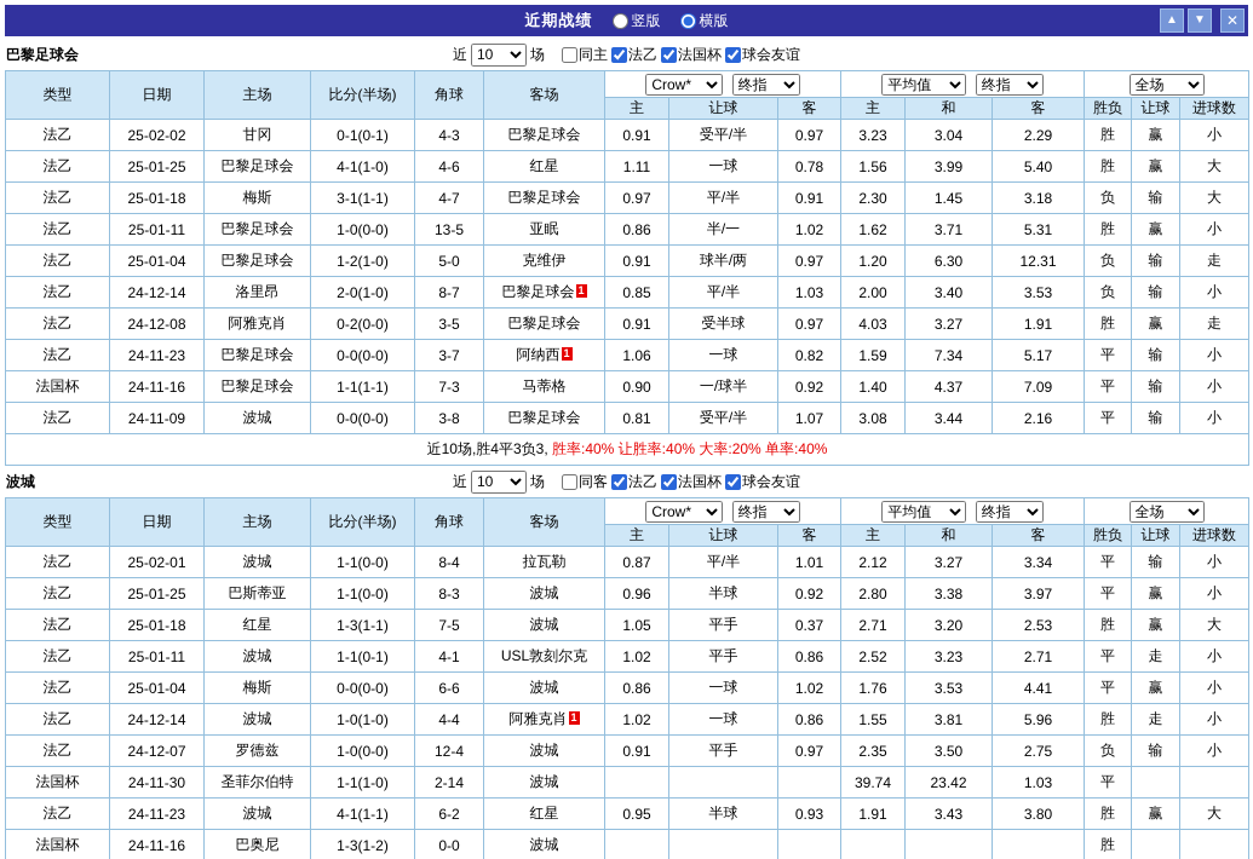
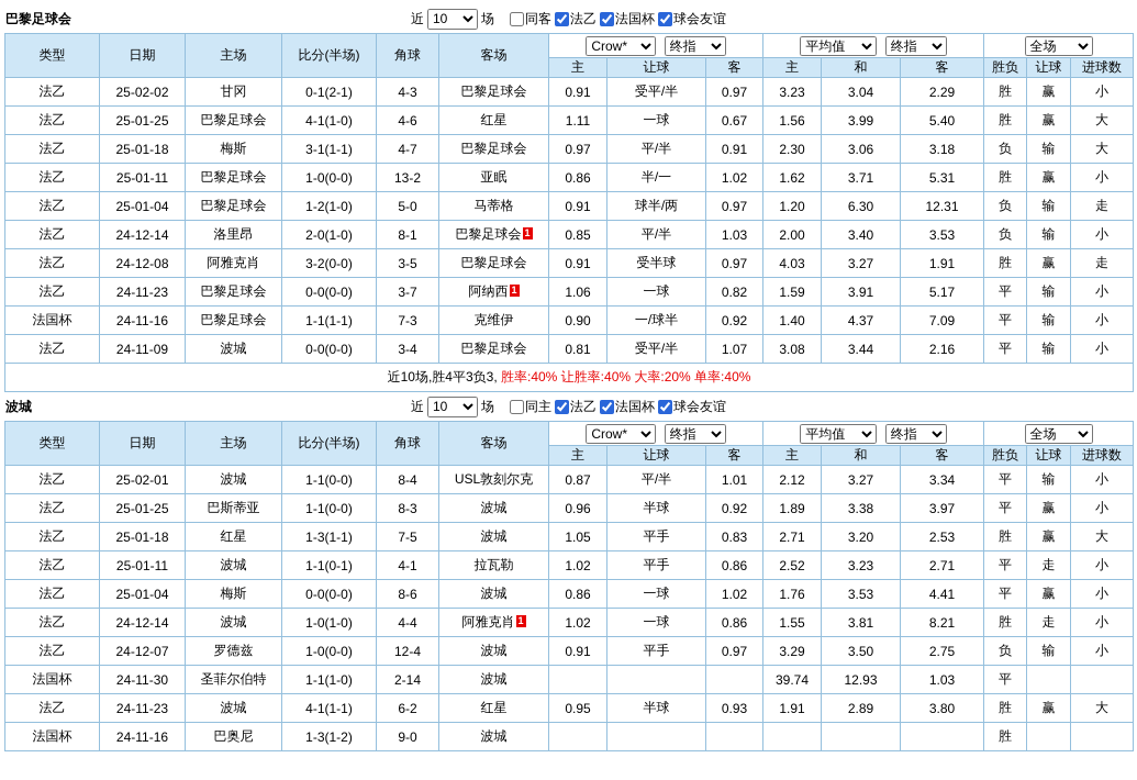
- 近期战绩
- 竖版
- 横版
- ▲
- ▼
- ✕
  巴黎足球会
  近
  10
  场
- 同主
+ 同客
  法乙
  法国杯
  球会友谊
  类型	日期	主场	比分(半场)	角球	客场	Crow* 终指	平均值 终指	全场
  主	让球	客	主	和	客	胜负	让球	进球数
- 法乙	25-02-02	甘冈	0-1(0-1)	4-3	巴黎足球会	0.91	受平/半	0.97	3.23	3.04	2.29	胜	赢	小
+ 法乙	25-02-02	甘冈	0-1(2-1)	4-3	巴黎足球会	0.91	受平/半	0.97	3.23	3.04	2.29	胜	赢	小
- 法乙	25-01-25	巴黎足球会	4-1(1-0)	4-6	红星	1.11	一球	0.78	1.56	3.99	5.40	胜	赢	大
+ 法乙	25-01-25	巴黎足球会	4-1(1-0)	4-6	红星	1.11	一球	0.67	1.56	3.99	5.40	胜	赢	大
- 法乙	25-01-18	梅斯	3-1(1-1)	4-7	巴黎足球会	0.97	平/半	0.91	2.30	1.45	3.18	负	输	大
+ 法乙	25-01-18	梅斯	3-1(1-1)	4-7	巴黎足球会	0.97	平/半	0.91	2.30	3.06	3.18	负	输	大
- 法乙	25-01-11	巴黎足球会	1-0(0-0)	13-5	亚眠	0.86	半/一	1.02	1.62	3.71	5.31	胜	赢	小
+ 法乙	25-01-11	巴黎足球会	1-0(0-0)	13-2	亚眠	0.86	半/一	1.02	1.62	3.71	5.31	胜	赢	小
- 法乙	25-01-04	巴黎足球会	1-2(1-0)	5-0	克维伊	0.91	球半/两	0.97	1.20	6.30	12.31	负	输	走
+ 法乙	25-01-04	巴黎足球会	1-2(1-0)	5-0	马蒂格	0.91	球半/两	0.97	1.20	6.30	12.31	负	输	走
- 法乙	24-12-14	洛里昂	2-0(1-0)	8-7	巴黎足球会 1	0.85	平/半	1.03	2.00	3.40	3.53	负	输	小
+ 法乙	24-12-14	洛里昂	2-0(1-0)	8-1	巴黎足球会 1	0.85	平/半	1.03	2.00	3.40	3.53	负	输	小
- 法乙	24-12-08	阿雅克肖	0-2(0-0)	3-5	巴黎足球会	0.91	受半球	0.97	4.03	3.27	1.91	胜	赢	走
+ 法乙	24-12-08	阿雅克肖	3-2(0-0)	3-5	巴黎足球会	0.91	受半球	0.97	4.03	3.27	1.91	胜	赢	走
- 法乙	24-11-23	巴黎足球会	0-0(0-0)	3-7	阿纳西 1	1.06	一球	0.82	1.59	7.34	5.17	平	输	小
+ 法乙	24-11-23	巴黎足球会	0-0(0-0)	3-7	阿纳西 1	1.06	一球	0.82	1.59	3.91	5.17	平	输	小
- 法国杯	24-11-16	巴黎足球会	1-1(1-1)	7-3	马蒂格	0.90	一/球半	0.92	1.40	4.37	7.09	平	输	小
+ 法国杯	24-11-16	巴黎足球会	1-1(1-1)	7-3	克维伊	0.90	一/球半	0.92	1.40	4.37	7.09	平	输	小
- 法乙	24-11-09	波城	0-0(0-0)	3-8	巴黎足球会	0.81	受平/半	1.07	3.08	3.44	2.16	平	输	小
+ 法乙	24-11-09	波城	0-0(0-0)	3-4	巴黎足球会	0.81	受平/半	1.07	3.08	3.44	2.16	平	输	小
  近10场,胜4平3负3, 胜率:40% 让胜率:40% 大率:20% 单率:40%
  波城
  近
  10
  场
- 同客
+ 同主
  法乙
  法国杯
  球会友谊
  类型	日期	主场	比分(半场)	角球	客场	Crow* 终指	平均值 终指	全场
  主	让球	客	主	和	客	胜负	让球	进球数
- 法乙	25-02-01	波城	1-1(0-0)	8-4	拉瓦勒	0.87	平/半	1.01	2.12	3.27	3.34	平	输	小
+ 法乙	25-02-01	波城	1-1(0-0)	8-4	USL敦刻尔克	0.87	平/半	1.01	2.12	3.27	3.34	平	输	小
- 法乙	25-01-25	巴斯蒂亚	1-1(0-0)	8-3	波城	0.96	半球	0.92	2.80	3.38	3.97	平	赢	小
+ 法乙	25-01-25	巴斯蒂亚	1-1(0-0)	8-3	波城	0.96	半球	0.92	1.89	3.38	3.97	平	赢	小
- 法乙	25-01-18	红星	1-3(1-1)	7-5	波城	1.05	平手	0.37	2.71	3.20	2.53	胜	赢	大
+ 法乙	25-01-18	红星	1-3(1-1)	7-5	波城	1.05	平手	0.83	2.71	3.20	2.53	胜	赢	大
- 法乙	25-01-11	波城	1-1(0-1)	4-1	USL敦刻尔克	1.02	平手	0.86	2.52	3.23	2.71	平	走	小
+ 法乙	25-01-11	波城	1-1(0-1)	4-1	拉瓦勒	1.02	平手	0.86	2.52	3.23	2.71	平	走	小
- 法乙	25-01-04	梅斯	0-0(0-0)	6-6	波城	0.86	一球	1.02	1.76	3.53	4.41	平	赢	小
+ 法乙	25-01-04	梅斯	0-0(0-0)	8-6	波城	0.86	一球	1.02	1.76	3.53	4.41	平	赢	小
- 法乙	24-12-14	波城	1-0(1-0)	4-4	阿雅克肖 1	1.02	一球	0.86	1.55	3.81	5.96	胜	走	小
+ 法乙	24-12-14	波城	1-0(1-0)	4-4	阿雅克肖 1	1.02	一球	0.86	1.55	3.81	8.21	胜	走	小
- 法乙	24-12-07	罗德兹	1-0(0-0)	12-4	波城	0.91	平手	0.97	2.35	3.50	2.75	负	输	小
+ 法乙	24-12-07	罗德兹	1-0(0-0)	12-4	波城	0.91	平手	0.97	3.29	3.50	2.75	负	输	小
- 法国杯	24-11-30	圣菲尔伯特	1-1(1-0)	2-14	波城				39.74	23.42	1.03	平
+ 法国杯	24-11-30	圣菲尔伯特	1-1(1-0)	2-14	波城				39.74	12.93	1.03	平
- 法乙	24-11-23	波城	4-1(1-1)	6-2	红星	0.95	半球	0.93	1.91	3.43	3.80	胜	赢	大
+ 法乙	24-11-23	波城	4-1(1-1)	6-2	红星	0.95	半球	0.93	1.91	2.89	3.80	胜	赢	大
- 法国杯	24-11-16	巴奥尼	1-3(1-2)	0-0	波城							胜
+ 法国杯	24-11-16	巴奥尼	1-3(1-2)	9-0	波城							胜
